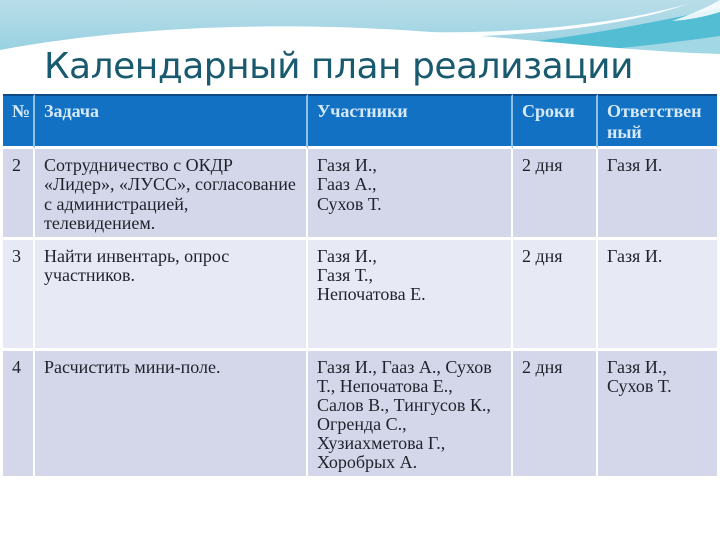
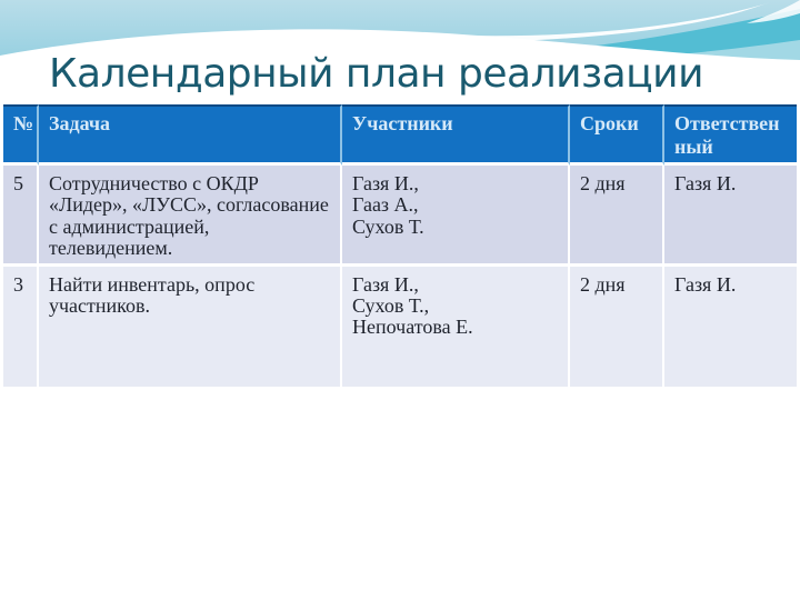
  Календарный план реализации
  №	Задача	Участники	Сроки	Ответствен ный
- 2	Сотрудничество с ОКДР «Лидер», «ЛУСС», согласование с администрацией, телевидением.	Газя И., Гааз А., Сухов Т.	2 дня	Газя И.
+ 5	Сотрудничество с ОКДР «Лидер», «ЛУСС», согласование с администрацией, телевидением.	Газя И., Гааз А., Сухов Т.	2 дня	Газя И.
- 3	Найти инвентарь, опрос участников.	Газя И., Газя Т., Непочатова Е.	2 дня	Газя И.
+ 3	Найти инвентарь, опрос участников.	Газя И., Сухов Т., Непочатова Е.	2 дня	Газя И.
- 4	Расчистить мини-поле.	Газя И., Гааз А., Сухов Т., Непочатова Е., Салов В., Тингусов К., Огренда С., Хузиахметова Г., Хоробрых А.	2 дня	Газя И., Сухов Т.
